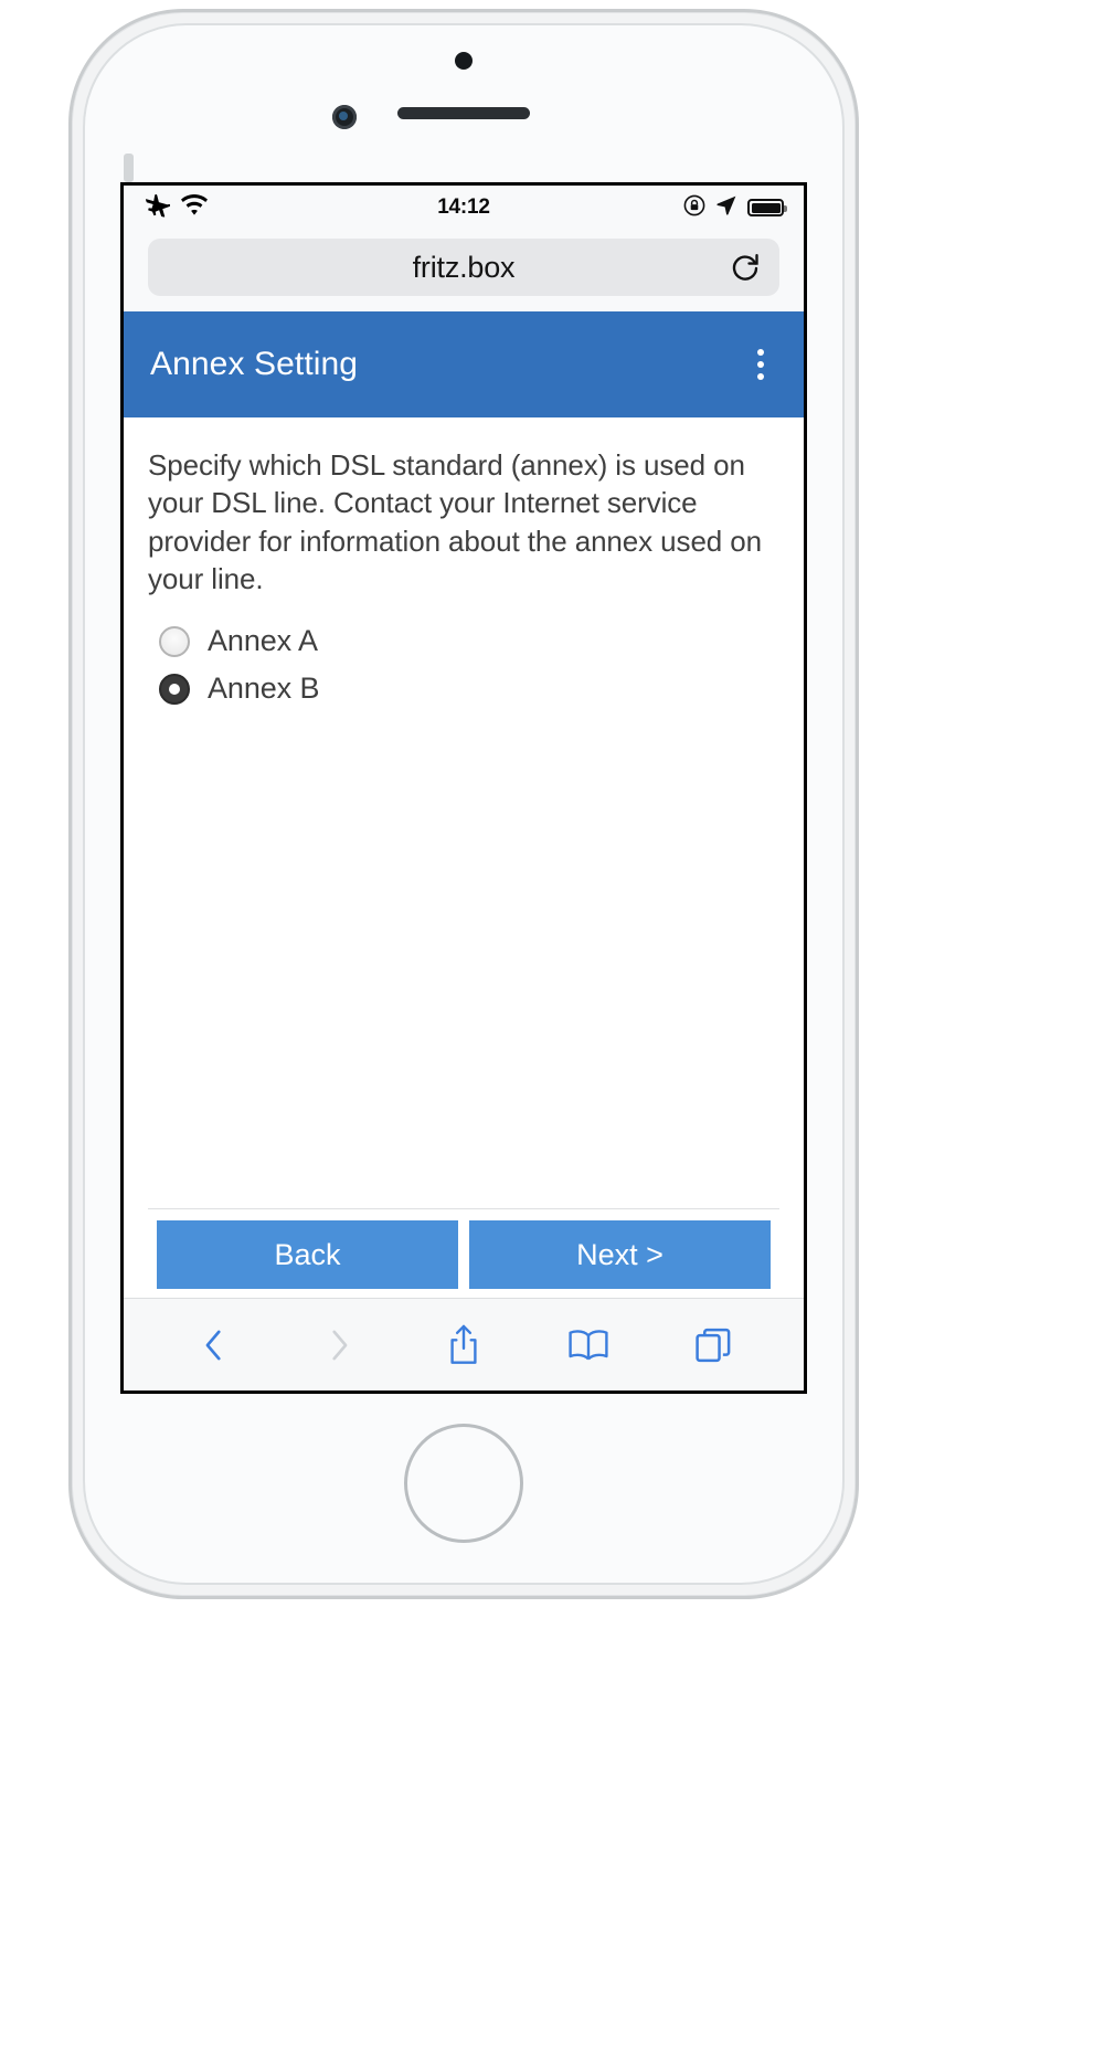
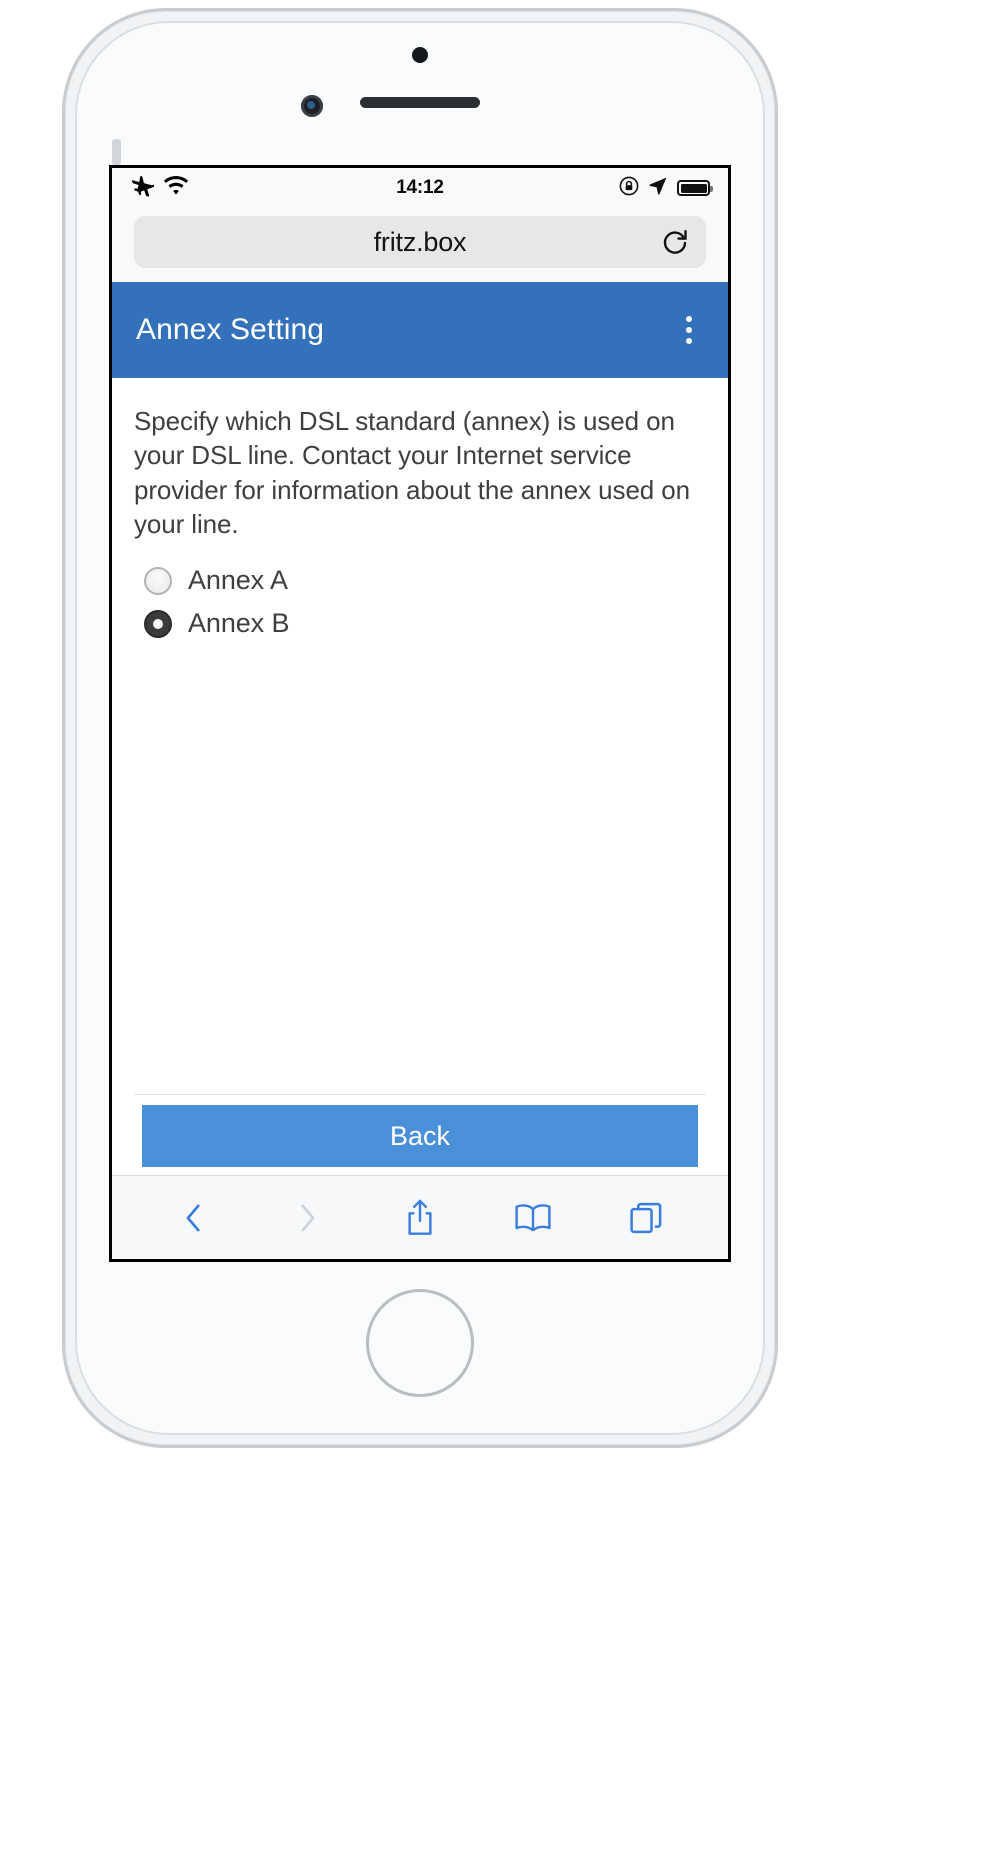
  14:12
  fritz.box
  Annex Setting
  Specify which DSL standard (annex) is used on your DSL line. Contact your Internet service provider for information about the annex used on your line.
  Annex A
  Annex B
  Back
- Next >
